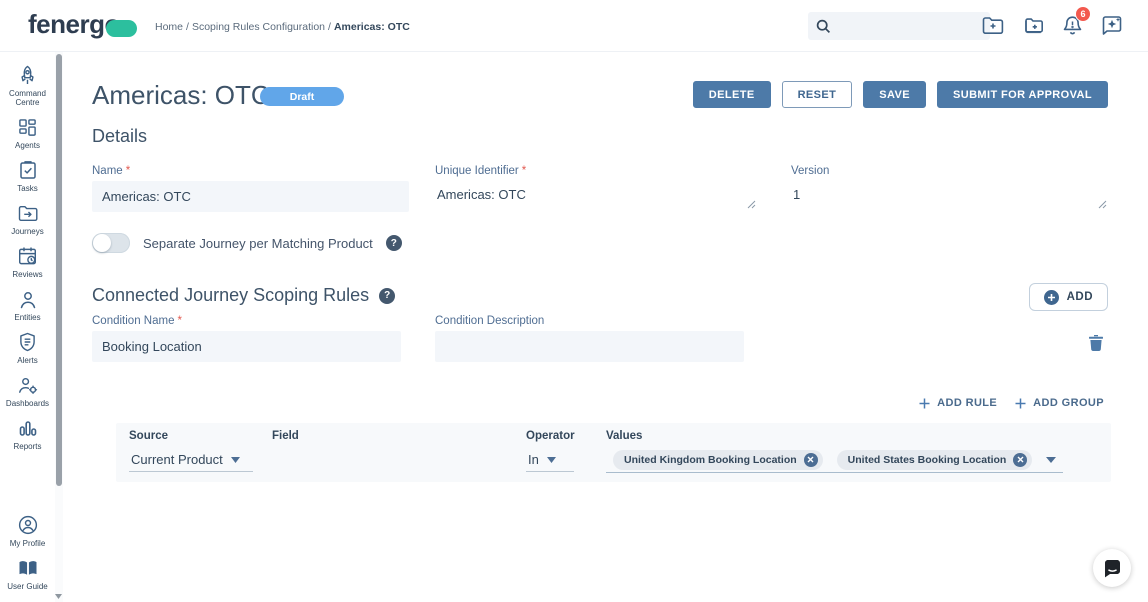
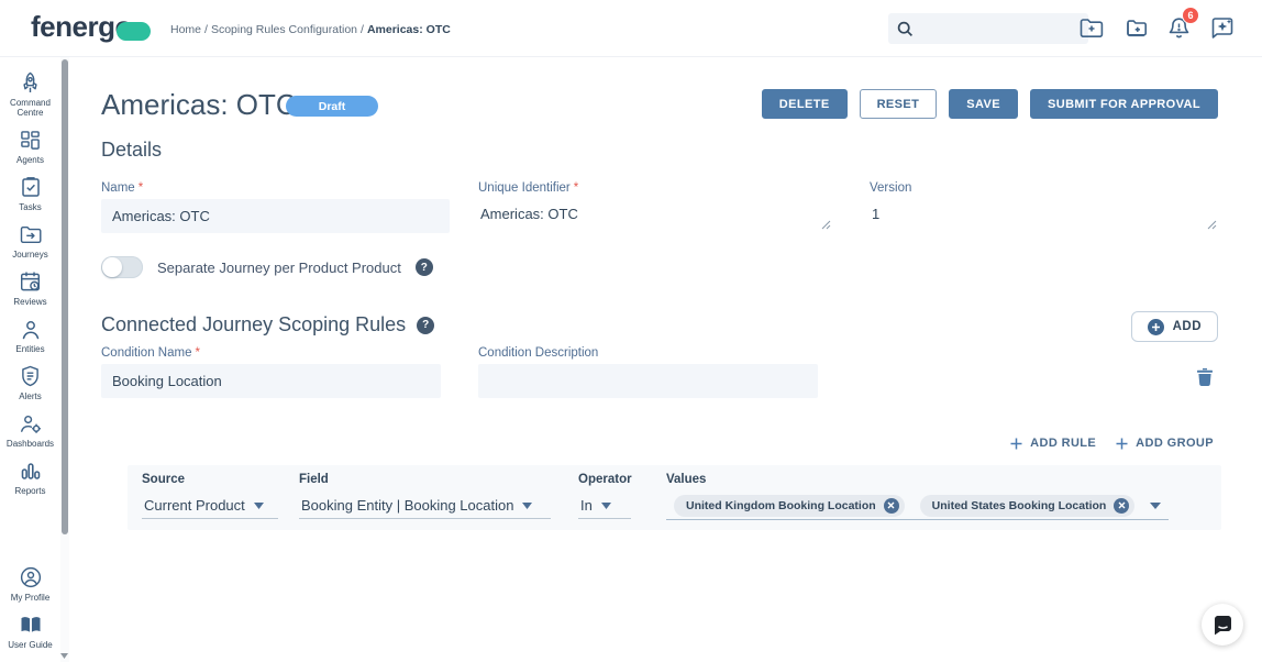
  fenerg
  Home / Scoping Rules Configuration / Americas: OTC
  6
  Command Centre
  Agents
  Tasks
  Journeys
  Reviews
  Entities
  Alerts
  Dashboards
  Reports
  My Profile
  User Guide
  Americas: OT
  Draft
  DELETE
  RESET
  SAVE
  SUBMIT FOR APPROVAL
  Details
  Name *
  Americas: OTC
  Unique Identifier *
  Americas: OTC
  Version
  1
- Separate Journey per Matching Product
+ Separate Journey per Product Product
  ?
  Connected Journey Scoping Rules
  ?
  ADD
  Condition Name *
  Booking Location
  Condition Description
  ADD RULE
  ADD GROUP
  Source
  Current Product
  Field
+ Booking Entity | Booking Location
  Operator
  In
  Values
  United Kingdom Booking Location
  United States Booking Location
